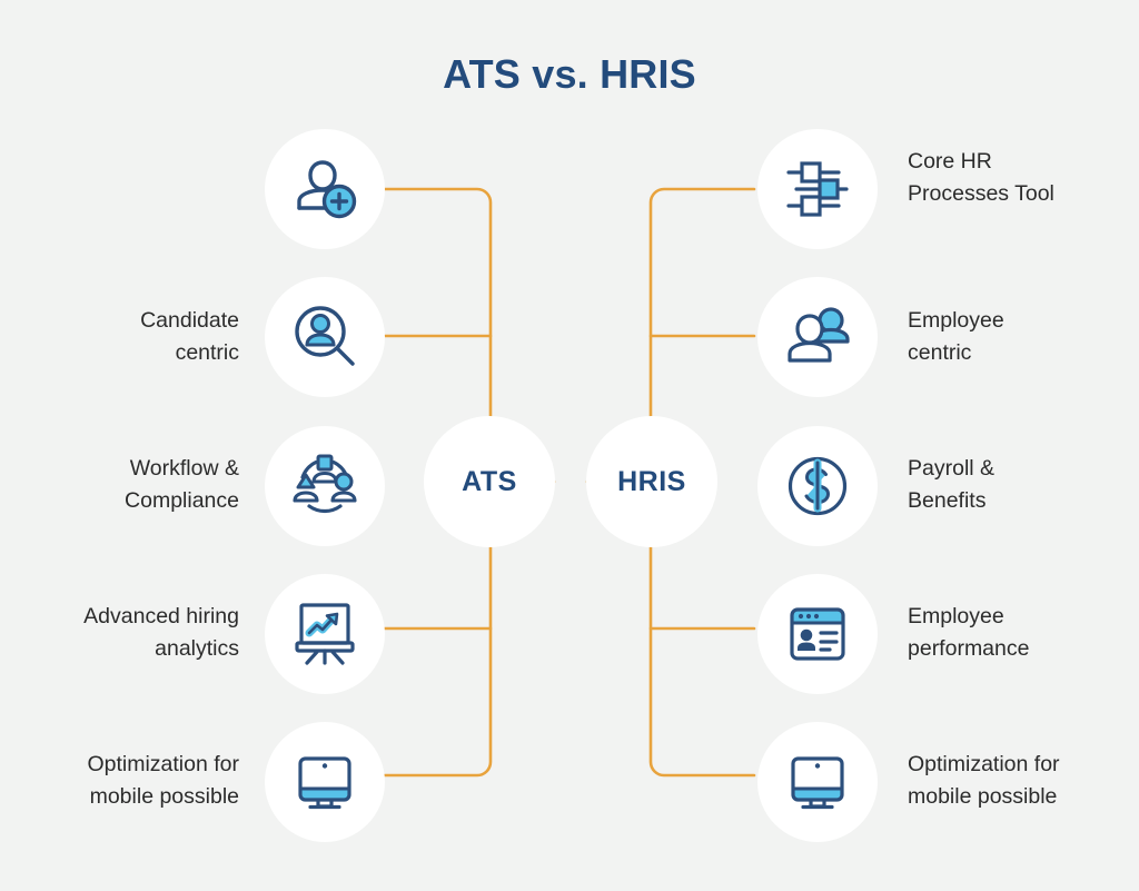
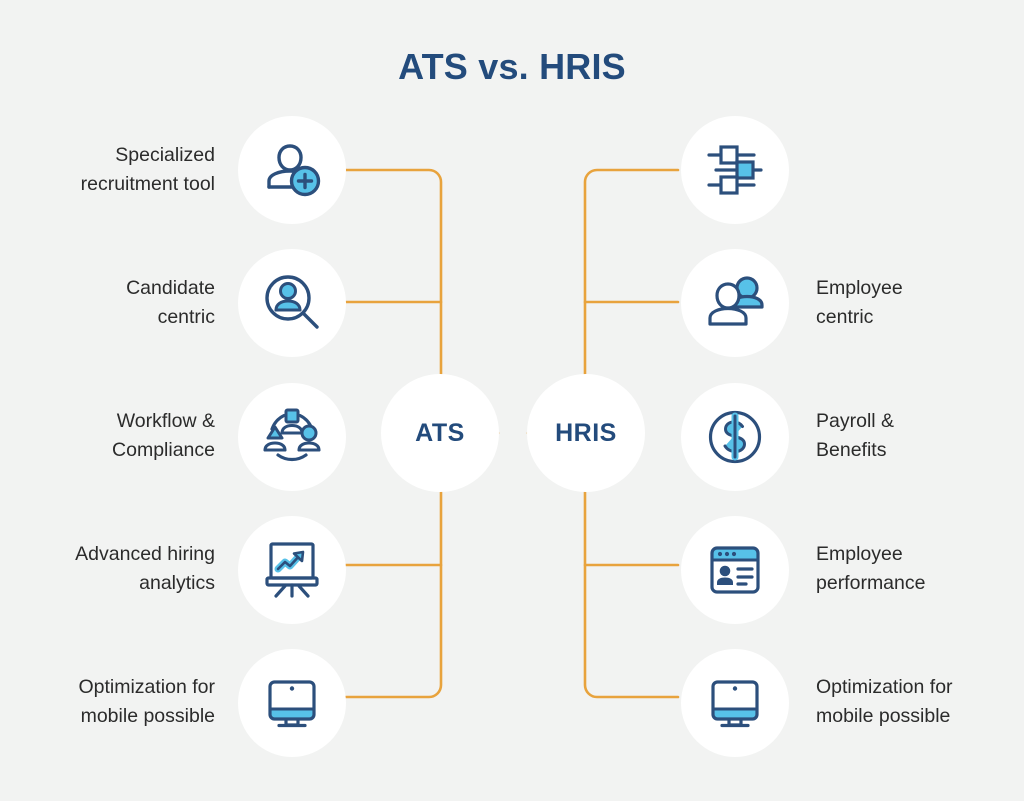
  ATS vs. HRIS
  ATS
  HRIS
+ Specialized
+ recruitment tool
  Candidate
  centric
  Workflow &
  Compliance
  Advanced hiring
  analytics
  Optimization for
  mobile possible
- Core HR
- Processes Tool
  Employee
  centric
  Payroll &
  Benefits
  Employee
  performance
  Optimization for
  mobile possible
